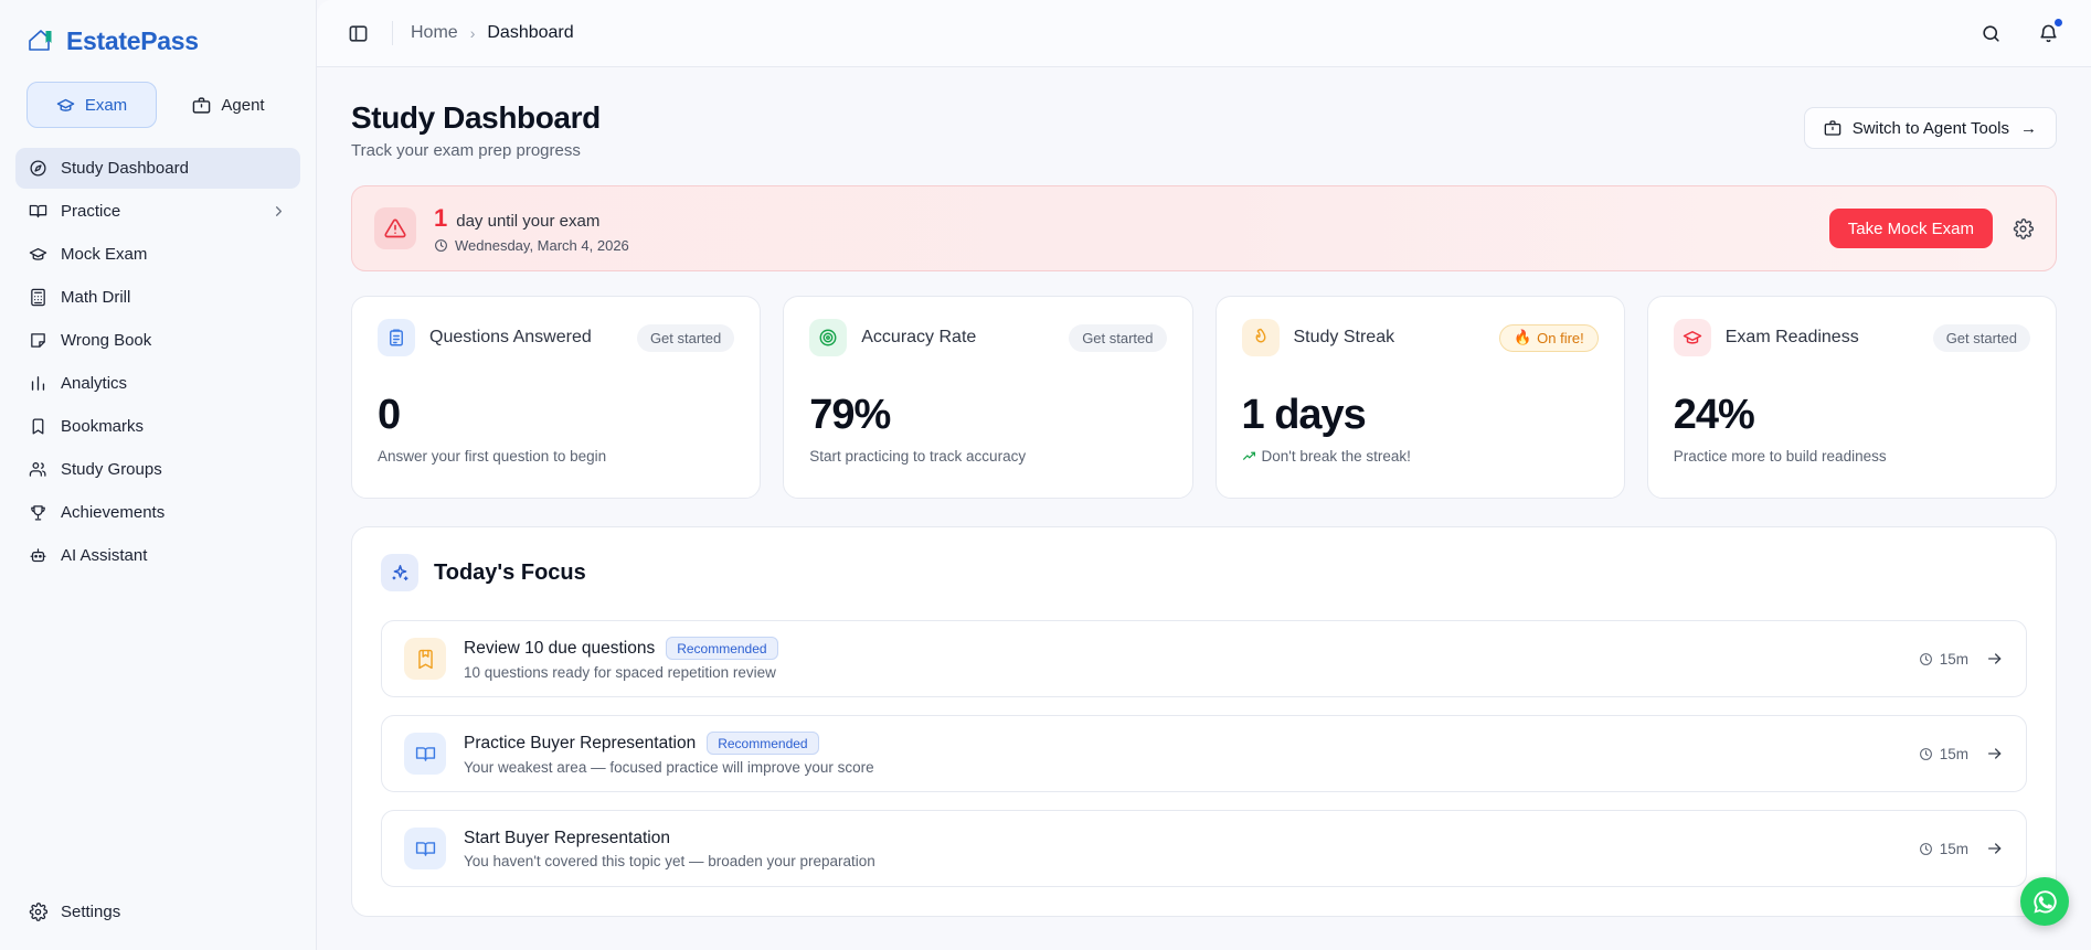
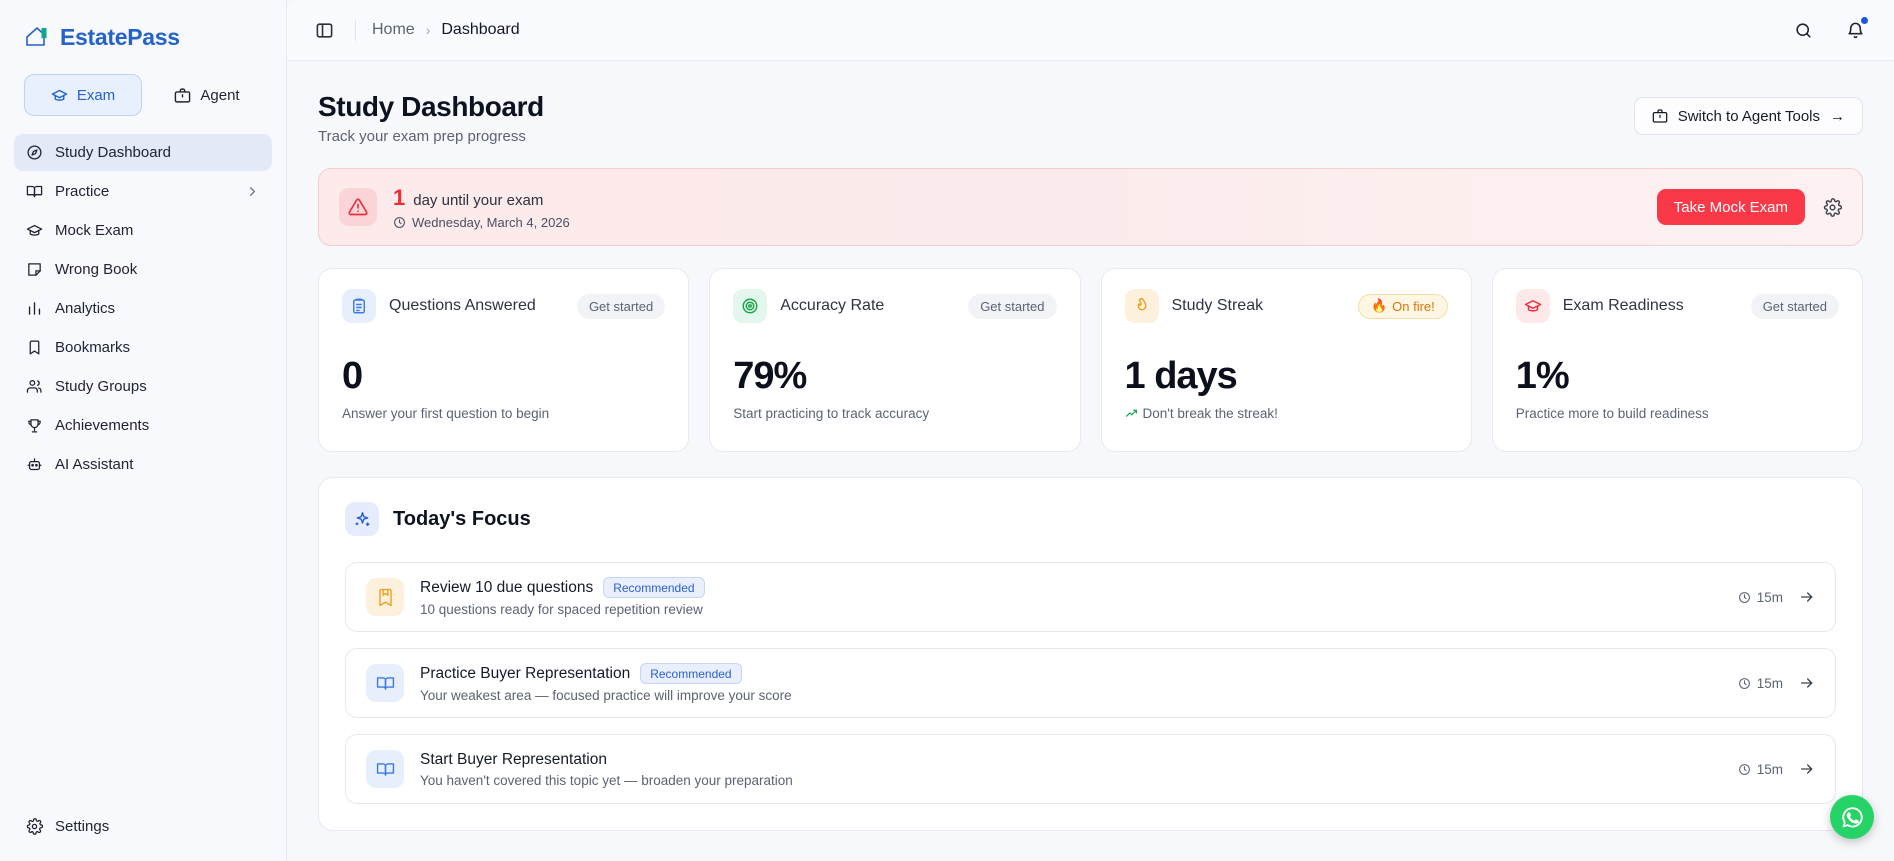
  EstatePass
  Exam
  Agent
  Study Dashboard
  Practice
  Mock Exam
- Math Drill
  Wrong Book
  Analytics
  Bookmarks
  Study Groups
  Achievements
  AI Assistant
  Settings
  Home
  ›
  Dashboard
  Study Dashboard
  Track your exam prep progress
  Switch to Agent Tools
  →
  1
  day until your exam
  Wednesday, March 4, 2026
  Take Mock Exam
  Questions Answered
  Get started
  0
  Answer your first question to begin
  Accuracy Rate
  Get started
  79%
  Start practicing to track accuracy
  Study Streak
  🔥
  On fire!
  1 days
  Don't break the streak!
  Exam Readiness
  Get started
- 24%
+ 1%
  Practice more to build readiness
  Today's Focus
  Review 10 due questions
  Recommended
  10 questions ready for spaced repetition review
  15m
  Practice Buyer Representation
  Recommended
  Your weakest area — focused practice will improve your score
  15m
  Start Buyer Representation
  You haven't covered this topic yet — broaden your preparation
  15m
